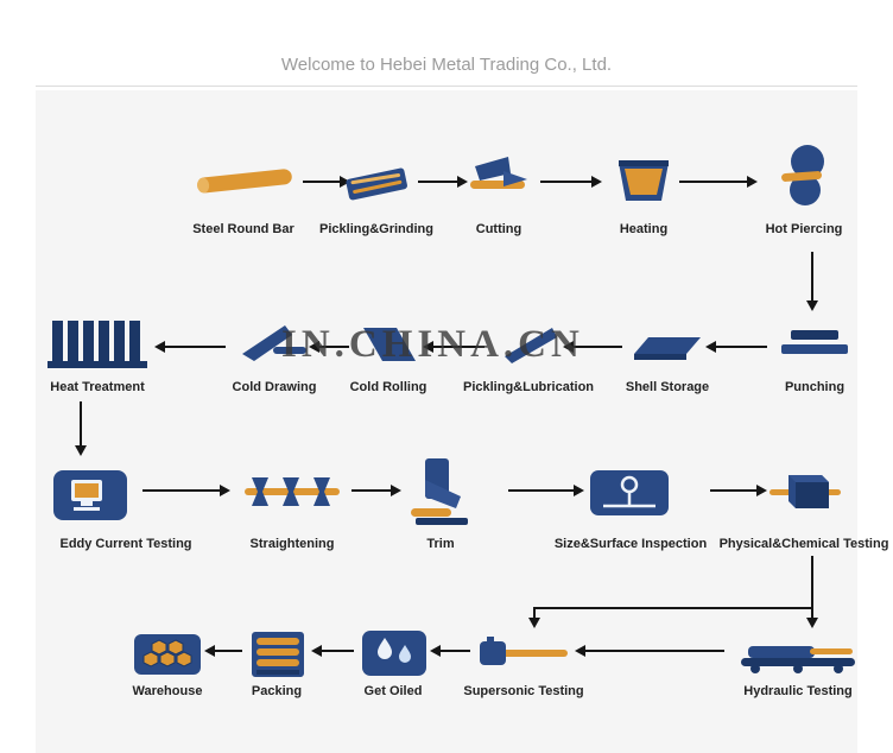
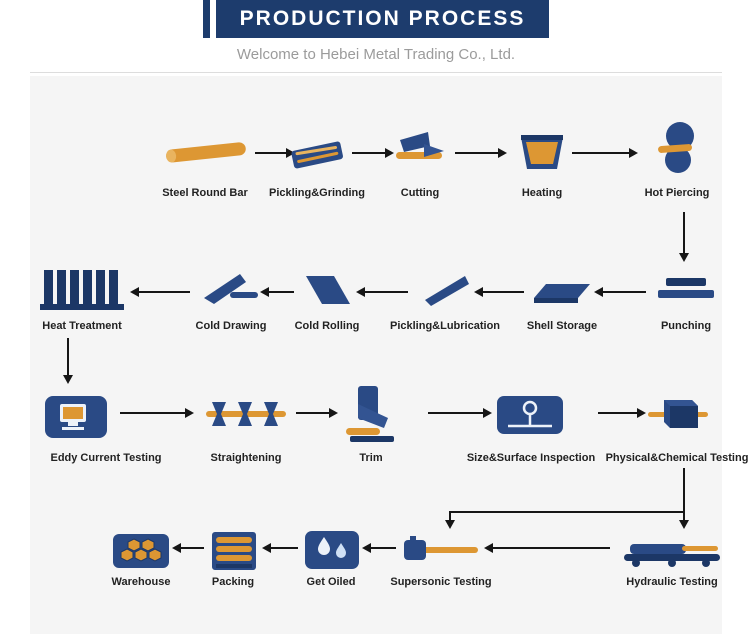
+ PRODUCTION PROCESS
  Welcome to Hebei Metal Trading Co., Ltd.
  Steel Round Bar
  Pickling&Grinding
  Cutting
  Heating
  Hot Piercing
  Heat Treatment
  Cold Drawing
  Cold Rolling
  Pickling&Lubrication
  Shell Storage
  Punching
- IN.CHINA.CN
  Eddy Current Testing
  Straightening
  Trim
  Size&Surface Inspection
  Physical&Chemical Testing
  Warehouse
  Packing
  Get Oiled
  Supersonic Testing
  Hydraulic Testing
